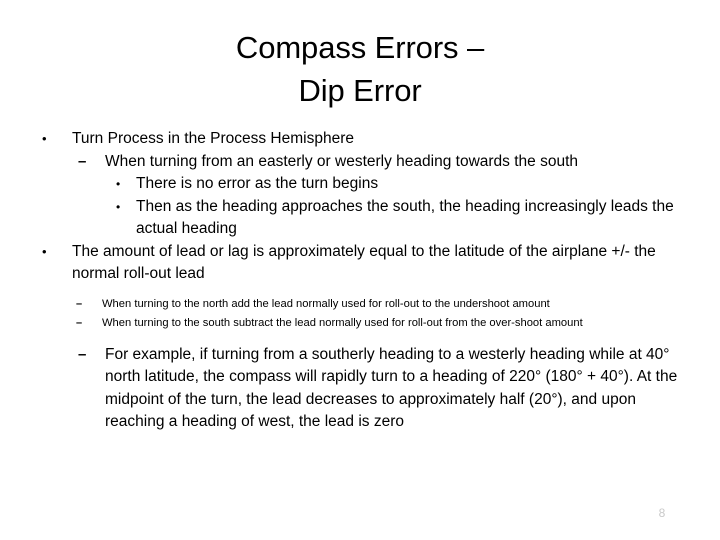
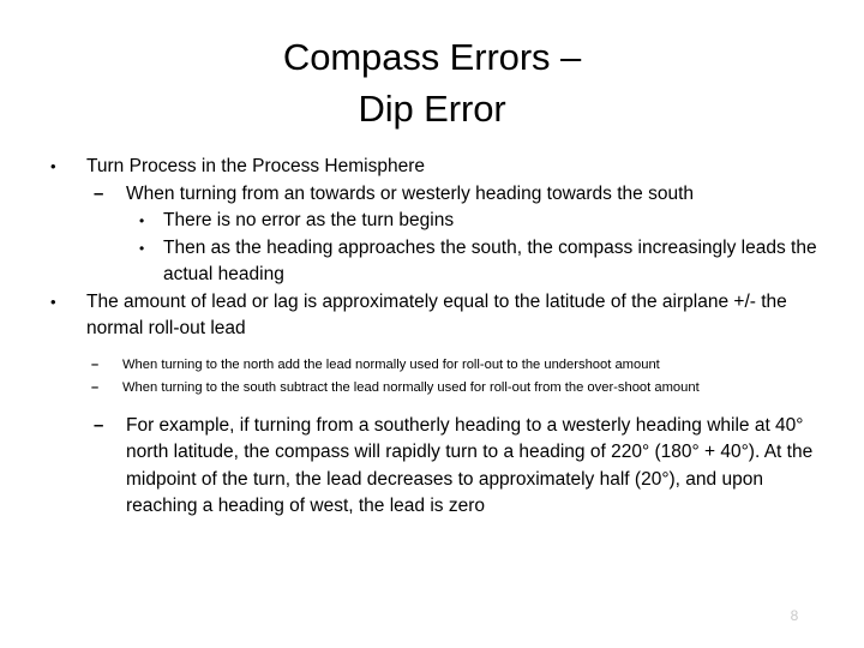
  Compass Errors –
  Dip Error
  •
  Turn Process in the Process Hemisphere
  –
- When turning from an easterly or westerly heading towards the south
+ When turning from an towards or westerly heading towards the south
  •
  There is no error as the turn begins
  •
- Then as the heading approaches the south, the heading increasingly leads the actual heading
+ Then as the heading approaches the south, the compass increasingly leads the actual heading
  •
  The amount of lead or lag is approximately equal to the latitude of the airplane +/- the normal roll-out lead
  –
  When turning to the north add the lead normally used for roll-out to the undershoot amount
  –
  When turning to the south subtract the lead normally used for roll-out from the over-shoot amount
  –
  For example, if turning from a southerly heading to a westerly heading while at 40° north latitude, the compass will rapidly turn to a heading of 220° (180° + 40°). At the midpoint of the turn, the lead decreases to approximately half (20°), and upon reaching a heading of west, the lead is zero
  8
